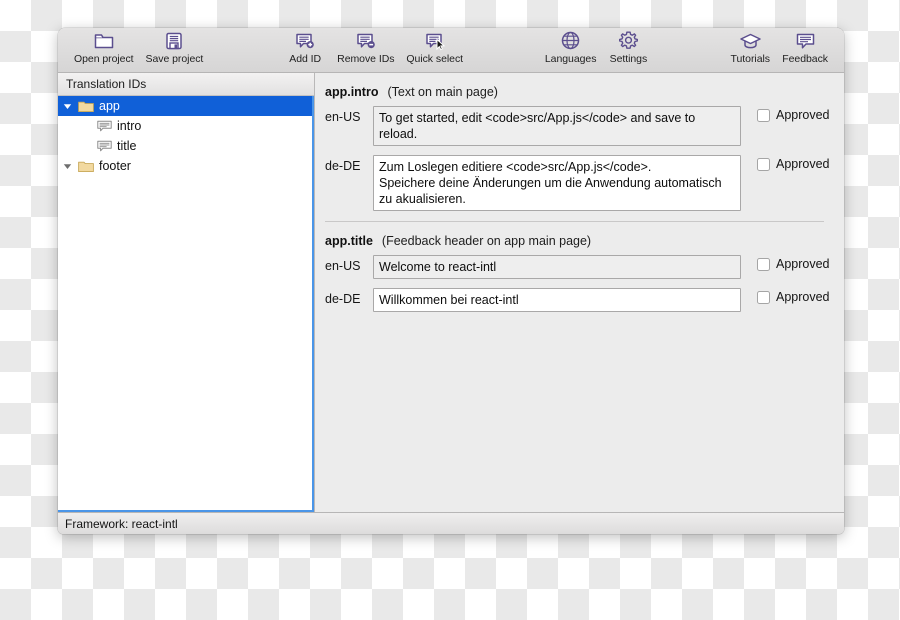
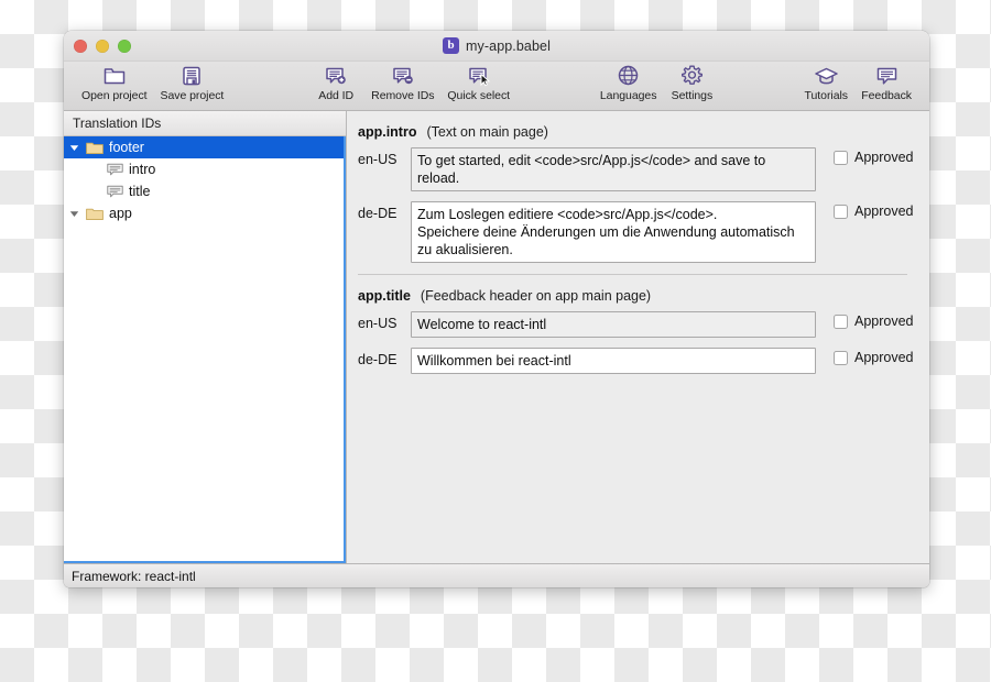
+ b
+ my-app.babel
  Open project
  Save project
  Add ID
  Remove IDs
  Quick select
  Languages
  Settings
  Tutorials
  Feedback
  Translation IDs
- app
+ footer
  intro
  title
- footer
+ app
  app.intro
  (Text on main page)
  en-US
  To get started, edit <code>src/App.js</code> and save to reload.
  Approved
  de-DE
  Zum Loslegen editiere <code>src/App.js</code>.
  Speichere deine Änderungen um die Anwendung automatisch zu akualisieren.
  Approved
  app.title
  (Feedback header on app main page)
  en-US
  Welcome to react-intl
  Approved
  de-DE
  Willkommen bei react-intl
  Approved
  Framework: react-intl
